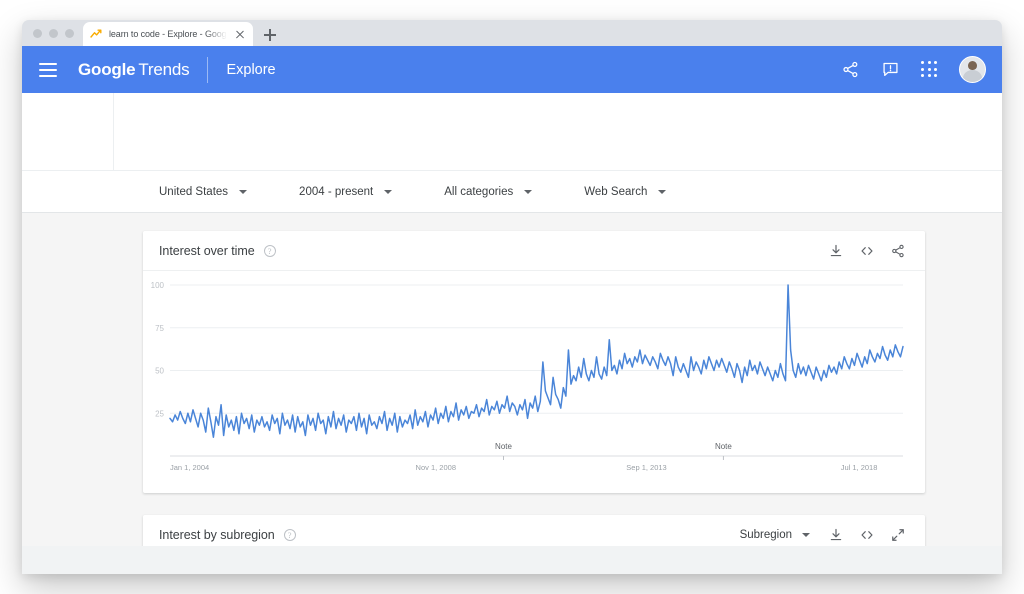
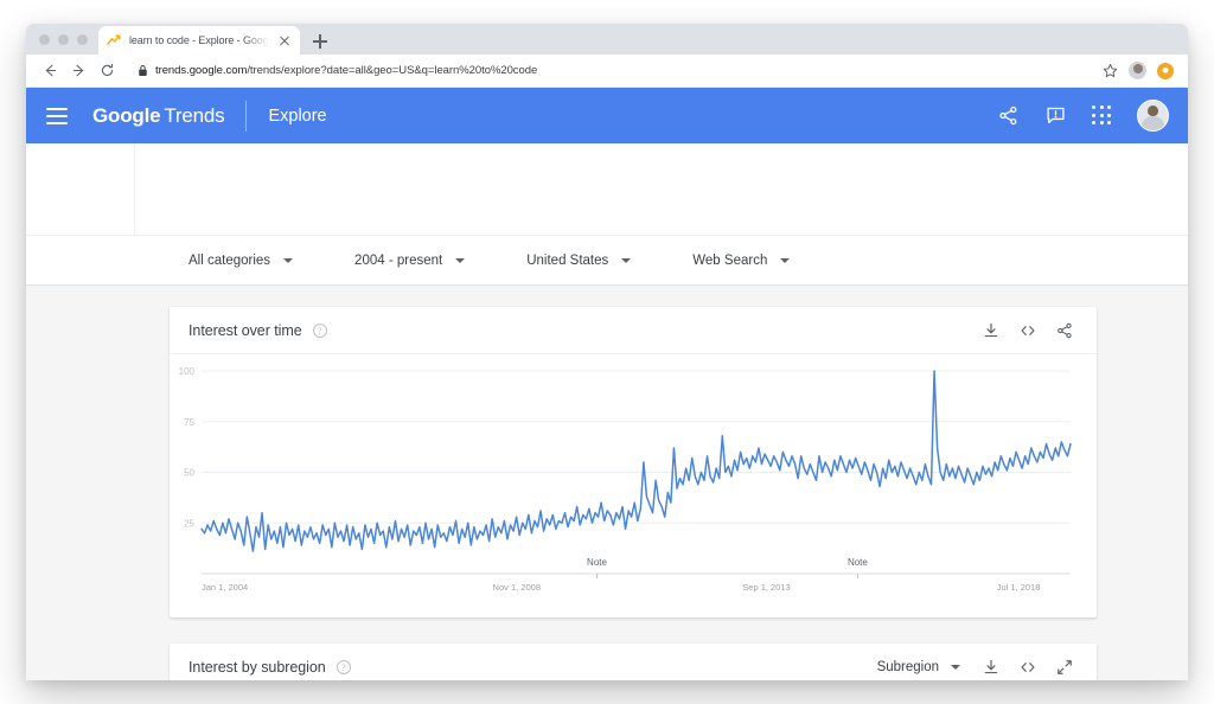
  learn to code - Explore - Goog
+ trends.google.com/trends/explore?date=all&geo=US&q=learn%20to%20code
  Google Trends
  Explore
- United States
+ All categories
  2004 - present
- All categories
+ United States
  Web Search
  Interest over time
  ?
  100
  75
  50
  25
  Note
  Note
  Jan 1, 2004
  Nov 1, 2008
  Sep 1, 2013
  Jul 1, 2018
  Interest by subregion
  ?
  Subregion
